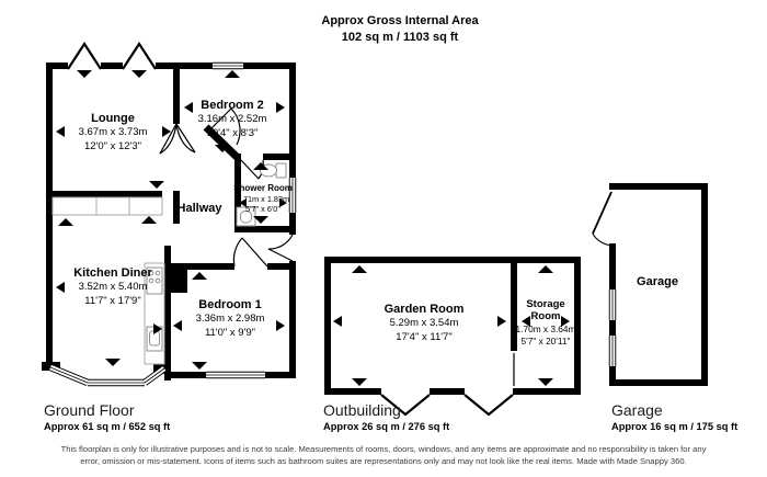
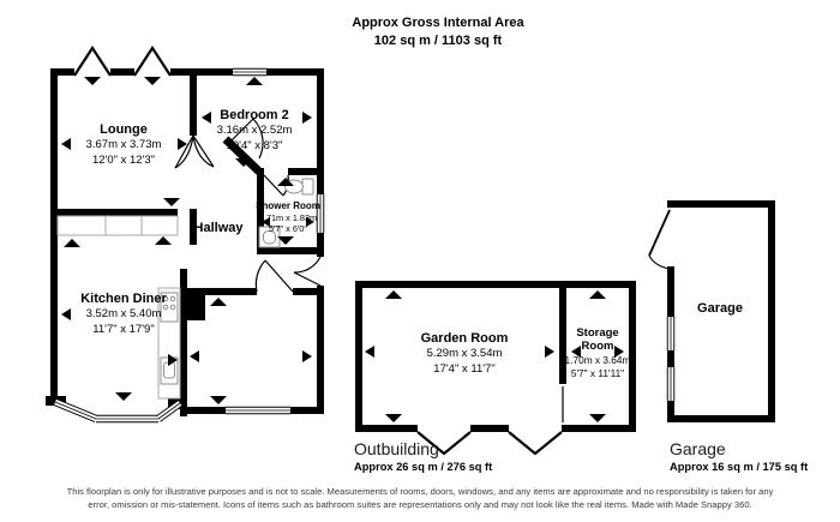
  Approx Gross Internal Area
  102 sq m / 1103 sq ft
  Lounge
  3.67m x 3.73m
  12'0" x 12'3"
  Bedroom 2
  3.16m x 2.52m
  10'4" x 8'3"
  Shower Room
  1.71m x 1.83m
  5'7" x 6'0"
  Hallway
  Kitchen Diner
  3.52m x 5.40m
  11'7" x 17'9"
- Bedroom 1
- 3.36m x 2.98m
- 11'0" x 9'9"
  Garden Room
  5.29m x 3.54m
  17'4" x 11'7"
  Storage Room
  1.70m x 3.64m
- 5'7" x 20'11"
+ 5'7" x 11'11"
  Garage
- Ground Floor
- Approx 61 sq m / 652 sq ft
  Outbuilding
  Approx 26 sq m / 276 sq ft
  Garage
  Approx 16 sq m / 175 sq ft
  This floorplan is only for illustrative purposes and is not to scale. Measurements of rooms, doors, windows, and any items are approximate and no responsibility is taken for any error, omission or mis-statement. Icons of items such as bathroom suites are representations only and may not look like the real items. Made with Made Snappy 360.
